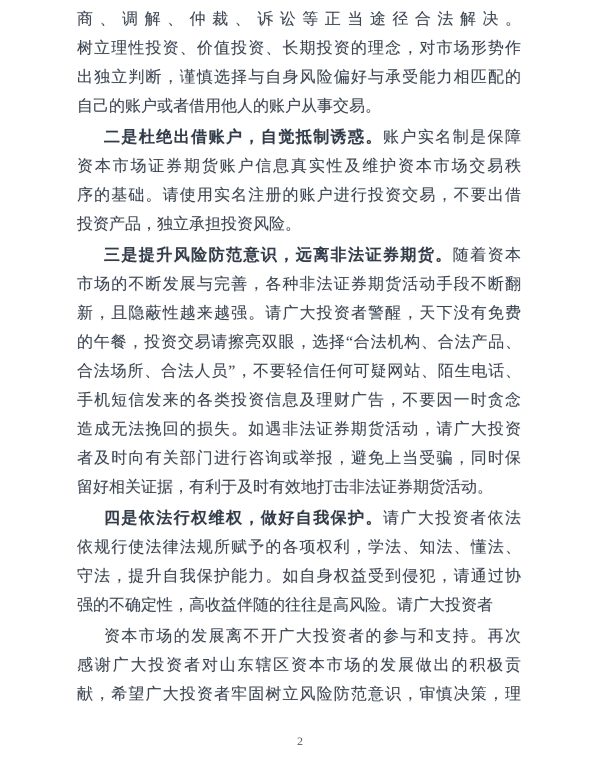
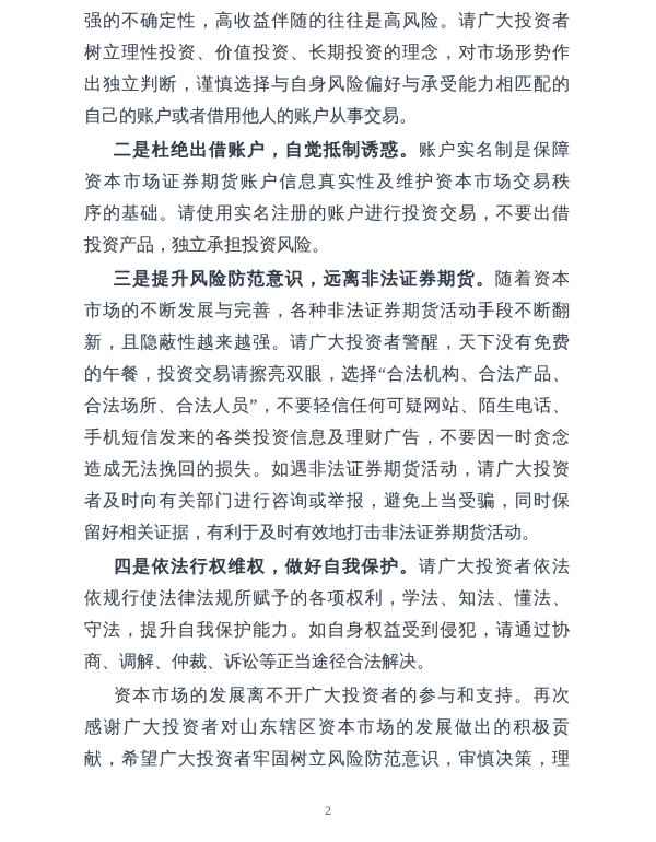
- 商、调解、仲裁、诉讼等正当途径合法解决。
+ 强的不确定性，高收益伴随的往往是高风险。请广大投资者
  树立理性投资、价值投资、长期投资的理念，对市场形势作
  出独立判断，谨慎选择与自身风险偏好与承受能力相匹配的
  自己的账户或者借用他人的账户从事交易。
  二是杜绝出借账户，自觉抵制诱惑。账户实名制是保障
  资本市场证券期货账户信息真实性及维护资本市场交易秩
  序的基础。请使用实名注册的账户进行投资交易，不要出借
  投资产品，独立承担投资风险。
  三是提升风险防范意识，远离非法证券期货。随着资本
  市场的不断发展与完善，各种非法证券期货活动手段不断翻
  新，且隐蔽性越来越强。请广大投资者警醒，天下没有免费
  的午餐，投资交易请擦亮双眼，选择“合法机构、合法产品、
  合法场所、合法人员”，不要轻信任何可疑网站、陌生电话、
  手机短信发来的各类投资信息及理财广告，不要因一时贪念
  造成无法挽回的损失。如遇非法证券期货活动，请广大投资
  者及时向有关部门进行咨询或举报，避免上当受骗，同时保
  留好相关证据，有利于及时有效地打击非法证券期货活动。
  四是依法行权维权，做好自我保护。请广大投资者依法
  依规行使法律法规所赋予的各项权利，学法、知法、懂法、
  守法，提升自我保护能力。如自身权益受到侵犯，请通过协
- 强的不确定性，高收益伴随的往往是高风险。请广大投资者
+ 商、调解、仲裁、诉讼等正当途径合法解决。
  资本市场的发展离不开广大投资者的参与和支持。再次
  感谢广大投资者对山东辖区资本市场的发展做出的积极贡
  献，希望广大投资者牢固树立风险防范意识，审慎决策，理
  2
